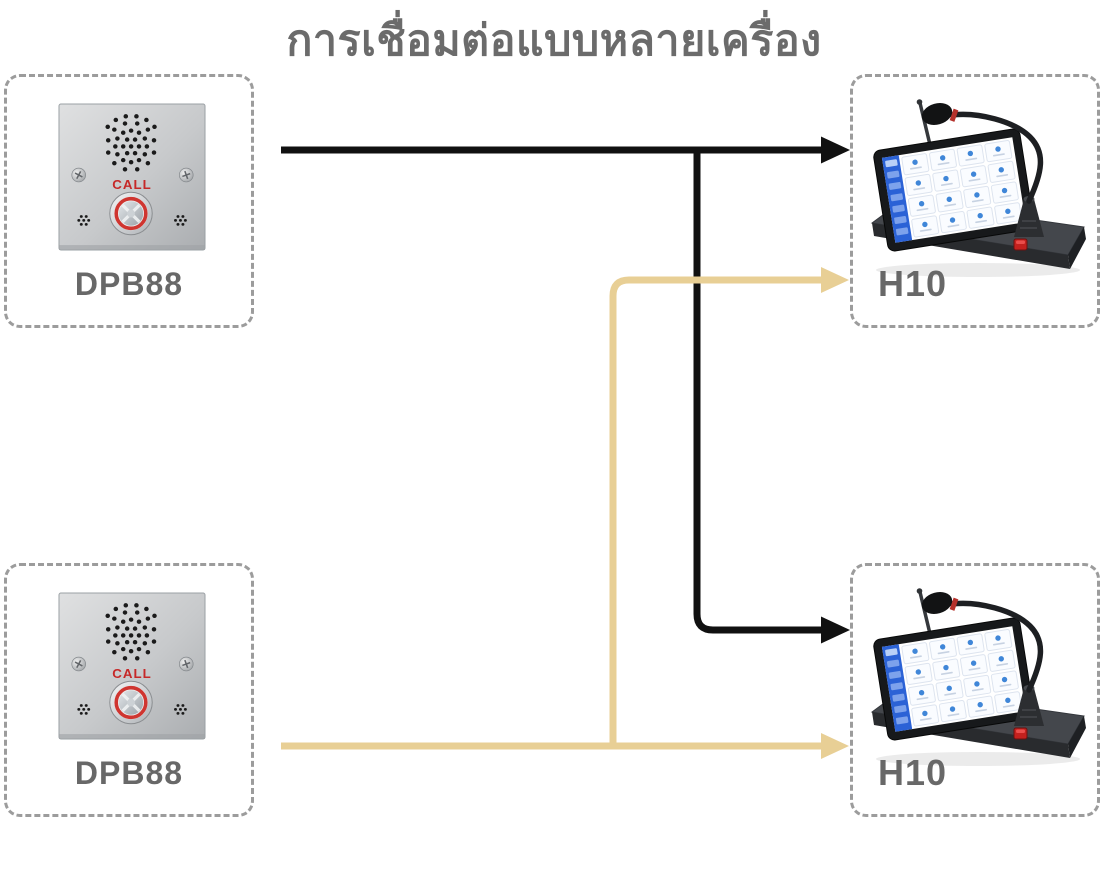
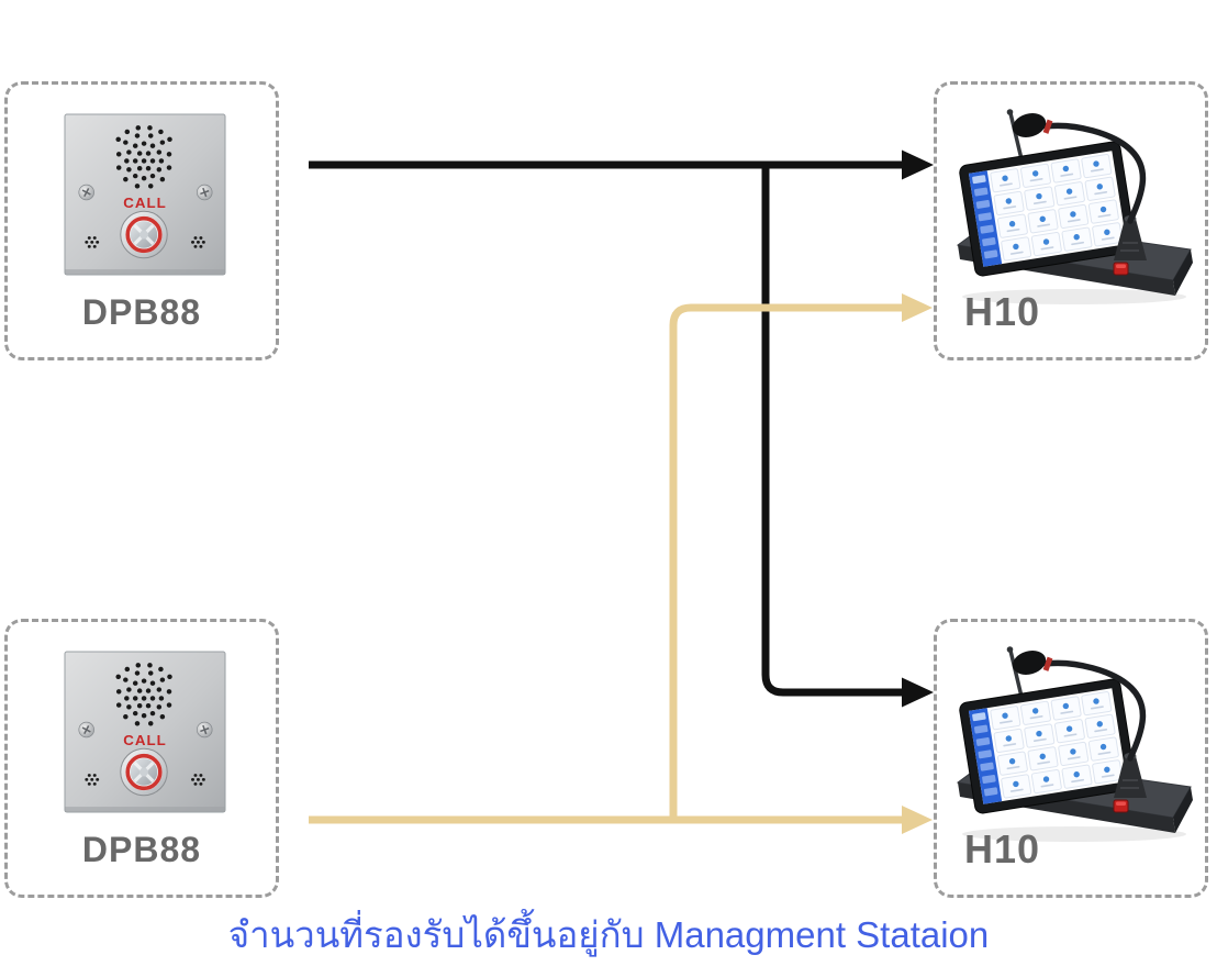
- การเชื่อมต่อแบบหลายเครื่อง
  DPB88
  H10
  DPB88
  H10
+ จำนวนที่รองรับได้ขึ้นอยู่กับ Managment Stataion
